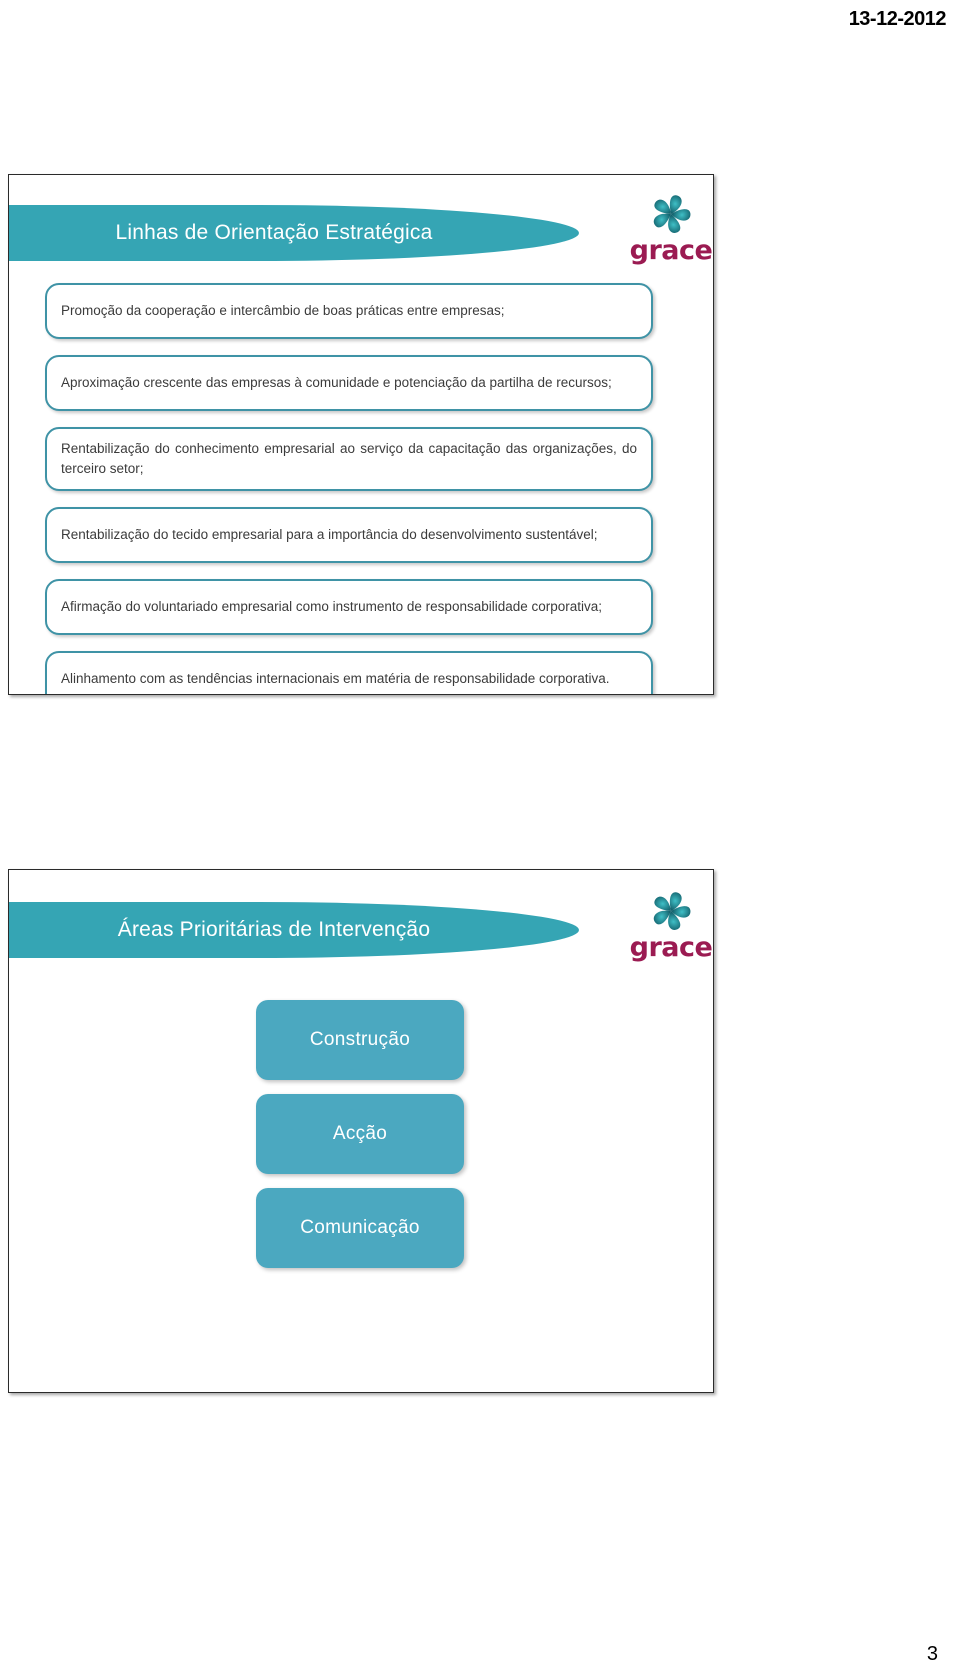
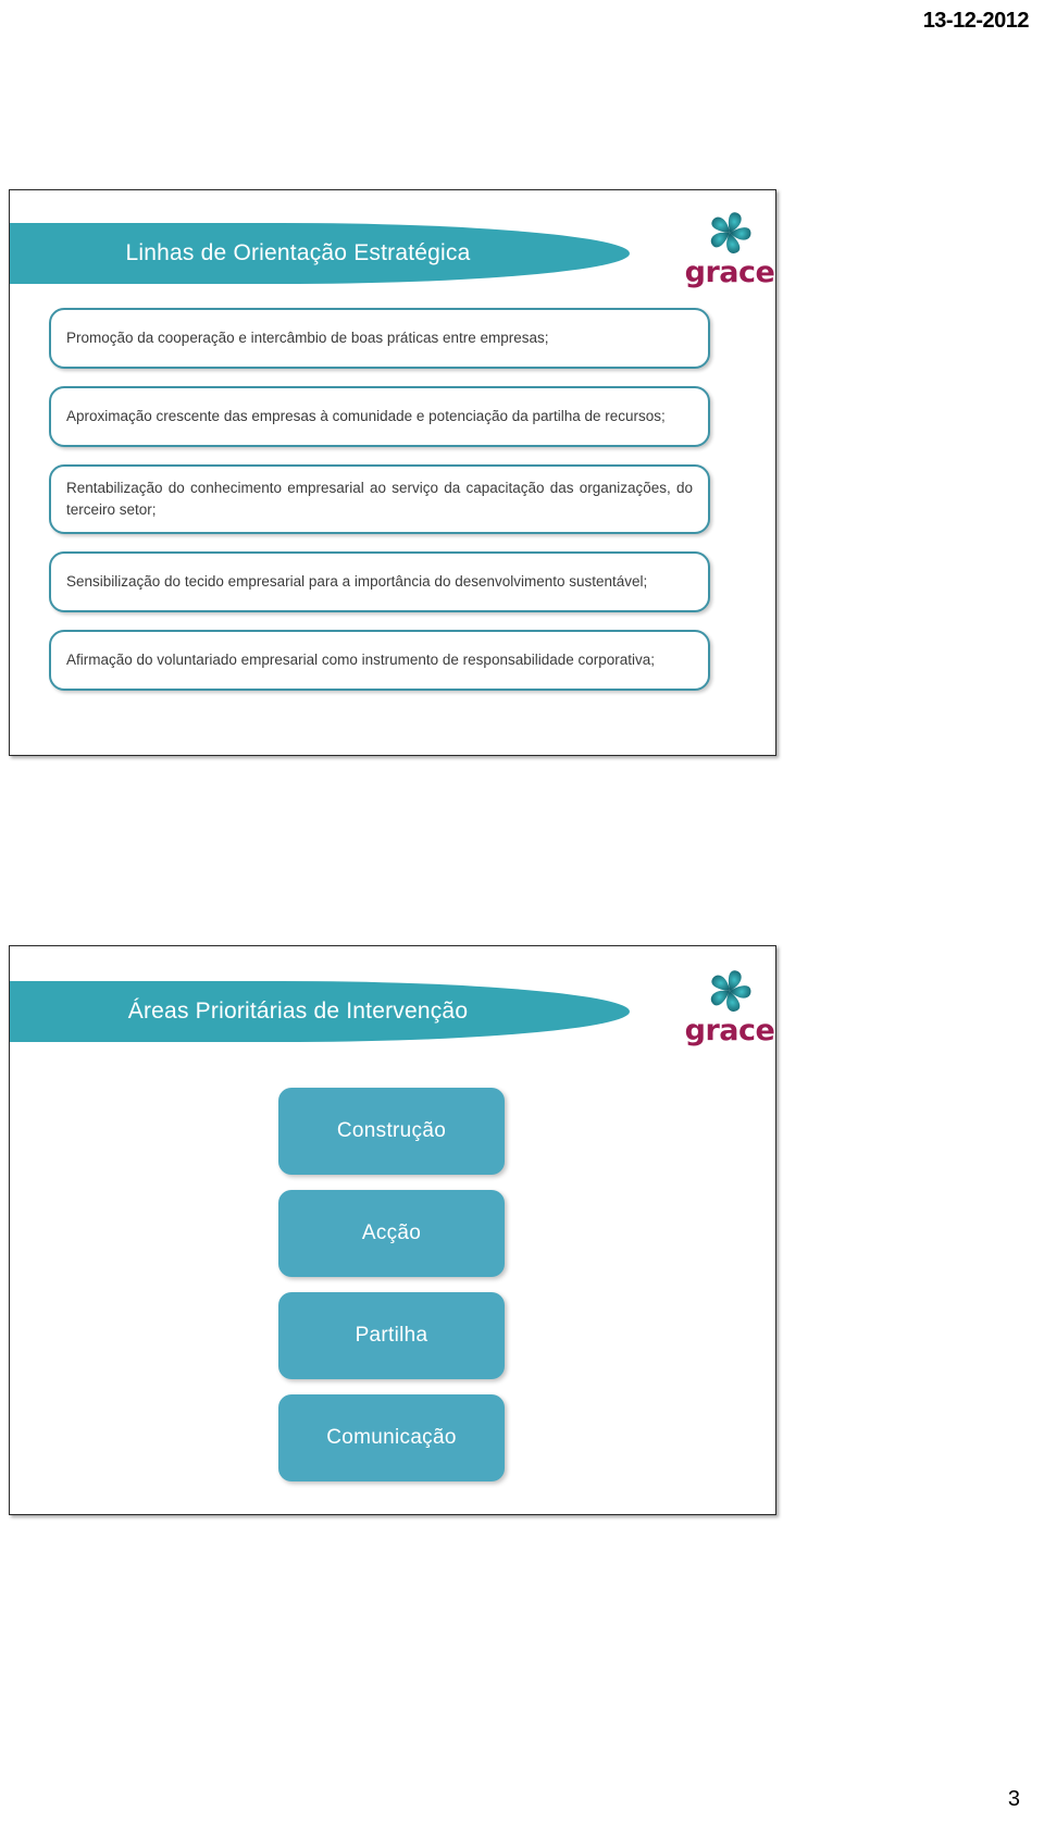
  13-12-2012
  Linhas de Orientação Estratégica
  grace
  Promoção da cooperação e intercâmbio de boas práticas entre empresas;
  Aproximação crescente das empresas à comunidade e potenciação da partilha de recursos;
  Rentabilização do conhecimento empresarial ao serviço da capacitação das organizações, do terceiro setor;
- Rentabilização do tecido empresarial para a importância do desenvolvimento sustentável;
+ Sensibilização do tecido empresarial para a importância do desenvolvimento sustentável;
  Afirmação do voluntariado empresarial como instrumento de responsabilidade corporativa;
- Alinhamento com as tendências internacionais em matéria de responsabilidade corporativa.
  Áreas Prioritárias de Intervenção
  grace
  Construção
  Acção
+ Partilha
  Comunicação
  3
